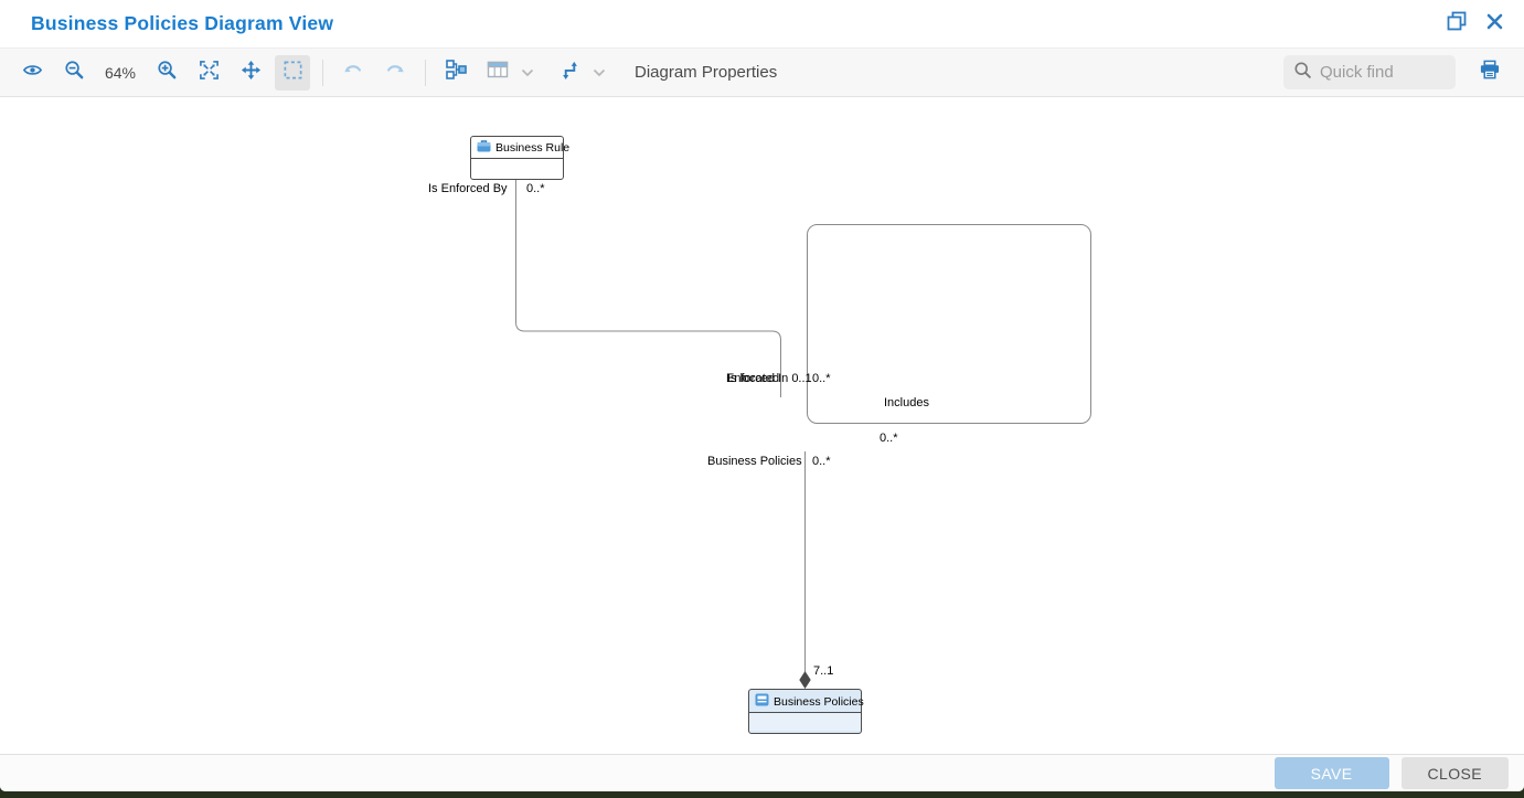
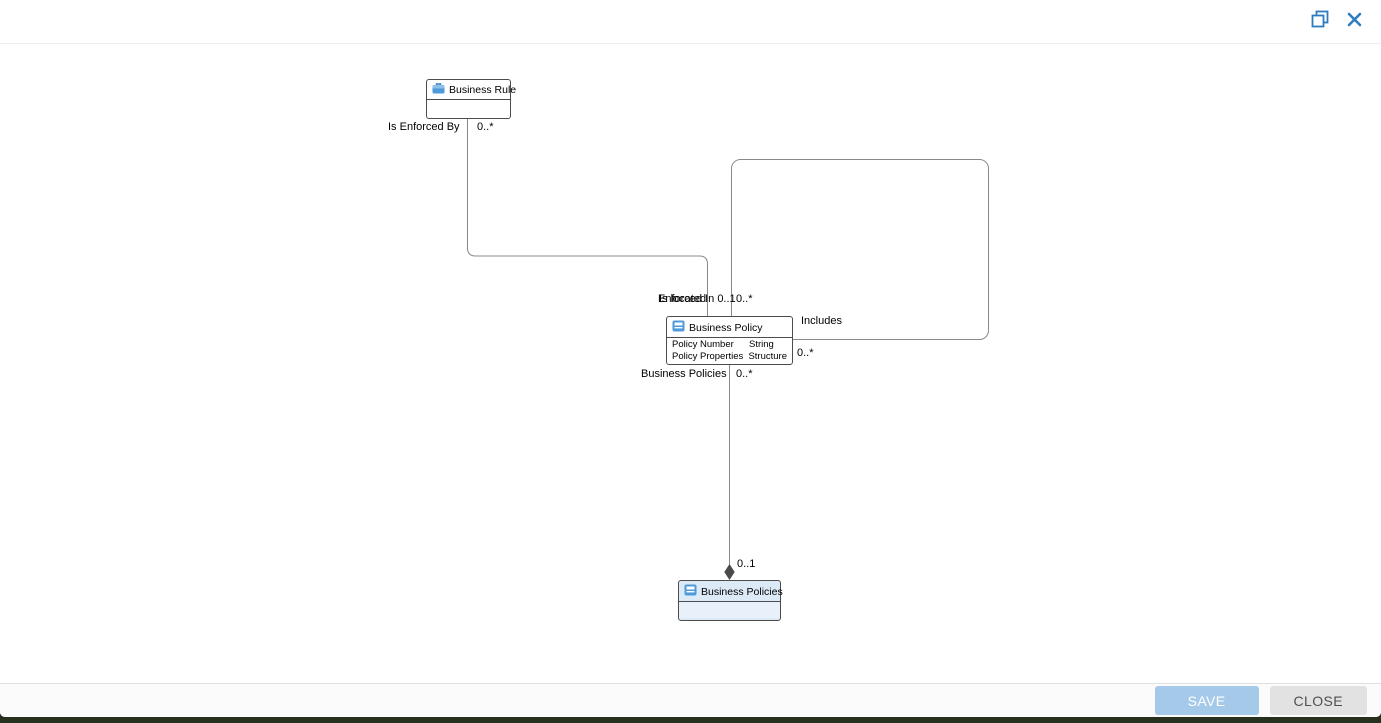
- Business Policies Diagram View
- 64%
- Diagram Properties
- Quick find
  Is Enforced By
  0..*
  Enforced In 0..1
  Is located
  0..*
  Includes
  0..*
  Business Policies
  0..*
- 7..1
+ 0..1
  Business Rule
+ Business Policy
+ Policy Number
+ String
+ Policy Properties
+ Structure
  Business Policies
  SAVE
  CLOSE
